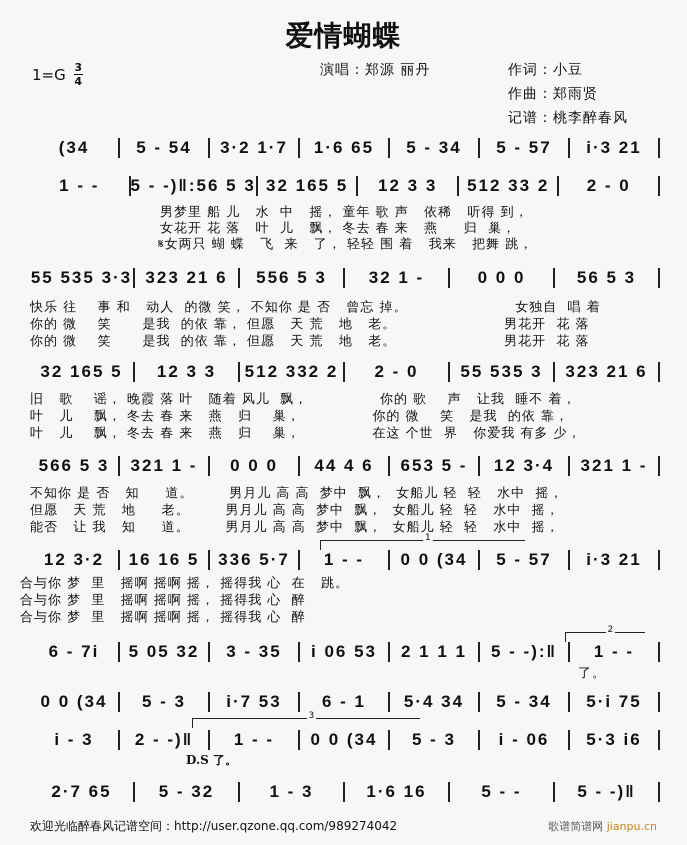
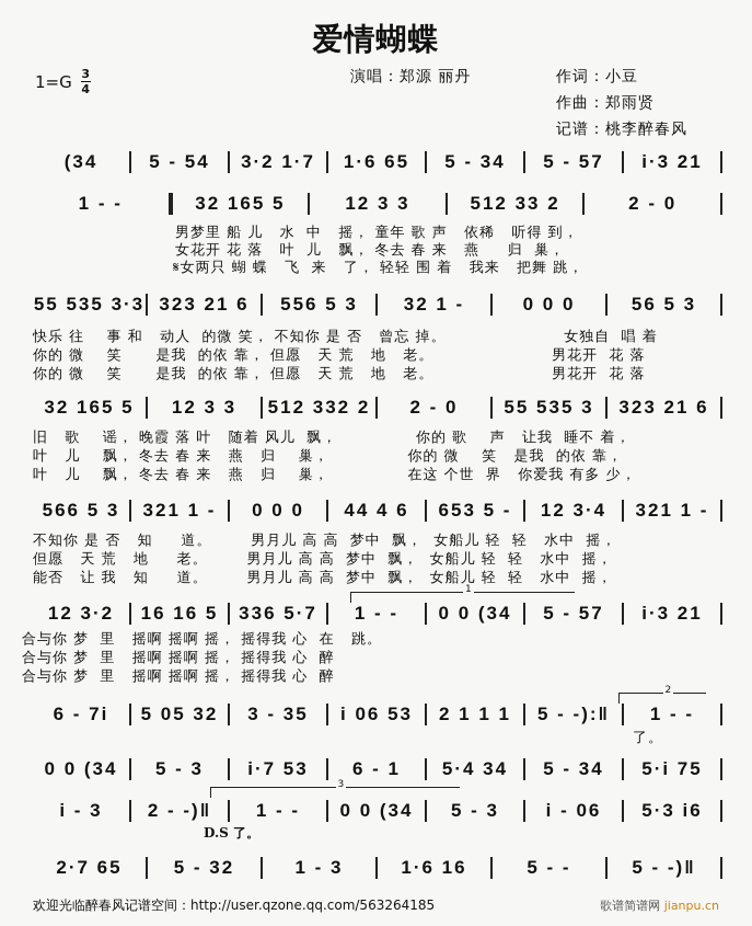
  爱情蝴蝶
  1=G
  3
  4
  演唱：郑源 丽丹
  作词：小豆
  作曲：郑雨贤
  记谱：桃李醉春风
  (34
  5 - 54
  3·2 1·7
  1·6 65
  5 - 34
  5 - 57
  i·3 21
  1 - -
- 5 - -)‖:56 5 3
  32 165 5
  12 3 3
  512 33 2
  2 - 0
  男梦里 船 儿 水 中 摇， 童年 歌 声 依稀 听得 到，
  女花开 花 落 叶 儿 飘， 冬去 春 来 燕 归 巢，
  𝄋女两只 蝴 蝶 飞 来 了， 轻轻 围 着 我来 把舞 跳，
  55 535 3·3
  323 21 6
  556 5 3
  32 1 -
  0 0 0
  56 5 3
  快乐 往 事 和 动人 的微 笑， 不知你 是 否 曾忘 掉。 女独自 唱 着
  你的 微 笑 是我 的依 靠， 但愿 天 荒 地 老。 男花开 花 落
  你的 微 笑 是我 的依 靠， 但愿 天 荒 地 老。 男花开 花 落
  32 165 5
  12 3 3
  512 332 2
  2 - 0
  55 535 3
  323 21 6
  旧 歌 谣， 晚霞 落 叶 随着 风儿 飘， 你的 歌 声 让我 睡不 着，
  叶 儿 飘， 冬去 春 来 燕 归 巢， 你的 微 笑 是我 的依 靠，
  叶 儿 飘， 冬去 春 来 燕 归 巢， 在这 个世 界 你爱我 有多 少，
  566 5 3
  321 1 -
  0 0 0
  44 4 6
  653 5 -
  12 3·4
  321 1 -
  不知你 是 否 知 道。 男月儿 高 高 梦中 飘， 女船儿 轻 轻 水中 摇，
  但愿 天 荒 地 老。 男月儿 高 高 梦中 飘， 女船儿 轻 轻 水中 摇，
  能否 让 我 知 道。 男月儿 高 高 梦中 飘， 女船儿 轻 轻 水中 摇，
  1
  12 3·2
  16 16 5
  336 5·7
  1 - -
  0 0 (34
  5 - 57
  i·3 21
  合与你 梦 里 摇啊 摇啊 摇， 摇得我 心 在 跳。
  合与你 梦 里 摇啊 摇啊 摇， 摇得我 心 醉
  合与你 梦 里 摇啊 摇啊 摇， 摇得我 心 醉
  2
  6 - 7i
  5 05 32
  3 - 35
  i 06 53
  2 1 1 1
  5 - -):‖
  1 - -
  了。
  0 0 (34
  5 - 3
  i·7 53
  6 - 1
  5·4 34
  5 - 34
  5·i 75
  3
  i - 3
  2 - -)‖
  1 - -
  0 0 (34
  5 - 3
  i - 06
  5·3 i6
  D.S 了。
  2·7 65
  5 - 32
  1 - 3
  1·6 16
  5 - -
  5 - -)‖
- 欢迎光临醉春风记谱空间：http://user.qzone.qq.com/989274042
+ 欢迎光临醉春风记谱空间：http://user.qzone.qq.com/563264185
  歌谱简谱网 jianpu.cn
